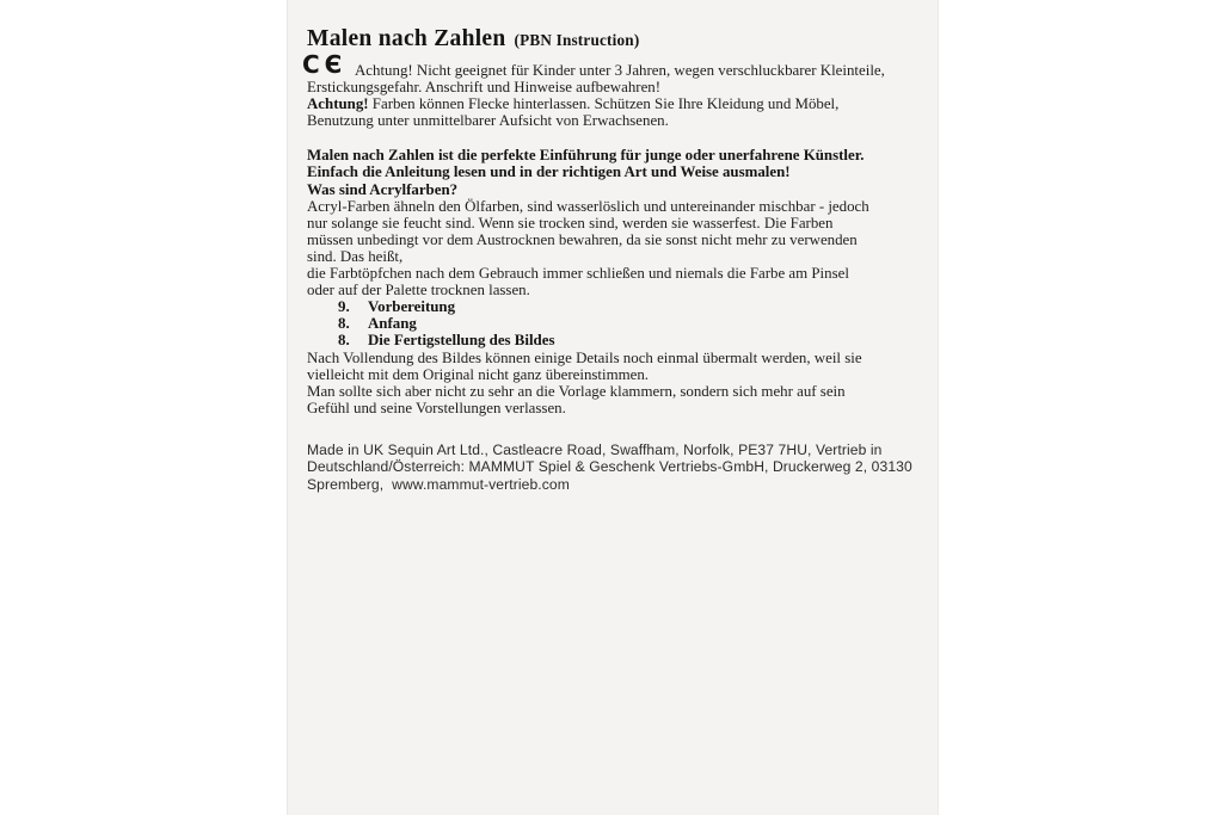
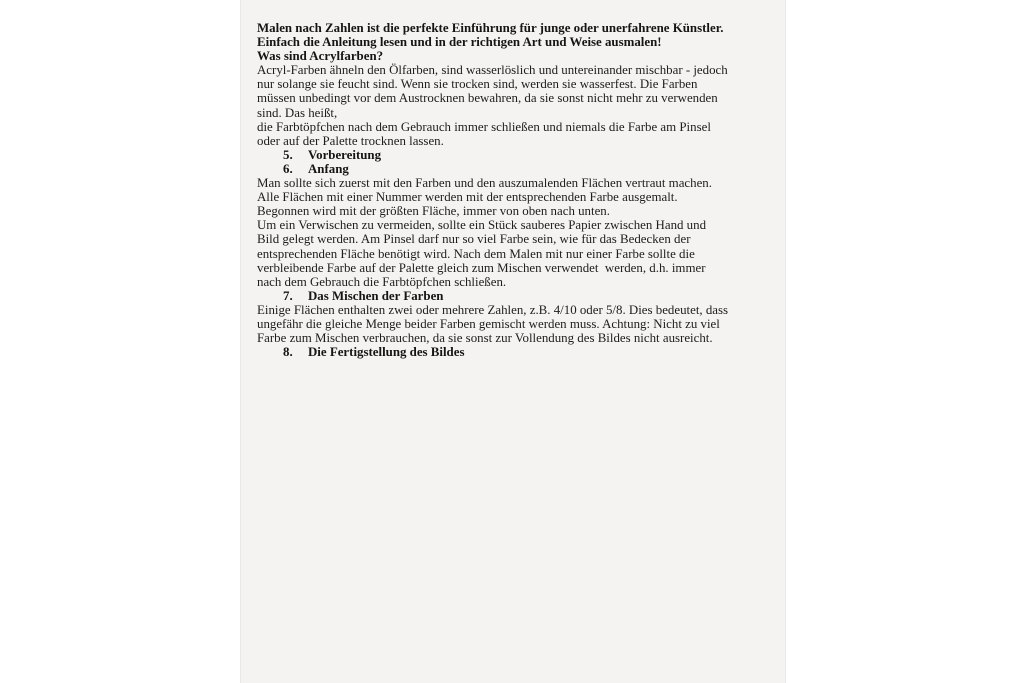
- Malen nach Zahlen (PBN Instruction)
- CЄ
- Achtung! Nicht geeignet für Kinder unter 3 Jahren, wegen verschluckbarer Kleinteile,
- Erstickungsgefahr. Anschrift und Hinweise aufbewahren!
- Achtung! Farben können Flecke hinterlassen. Schützen Sie Ihre Kleidung und Möbel,
- Benutzung unter unmittelbarer Aufsicht von Erwachsenen.
  Malen nach Zahlen ist die perfekte Einführung für junge oder unerfahrene Künstler.
  Einfach die Anleitung lesen und in der richtigen Art und Weise ausmalen!
  Was sind Acrylfarben? Acryl-Farben ähneln den Ölfarben, sind wasserlöslich und untereinander mischbar - jedoch
  nur solange sie feucht sind. Wenn sie trocken sind, werden sie wasserfest. Die Farben
  müssen unbedingt vor dem Austrocknen bewahren, da sie sonst nicht mehr zu verwenden
  sind. Das heißt,
  die Farbtöpfchen nach dem Gebrauch immer schließen und niemals die Farbe am Pinsel
  oder auf der Palette trocknen lassen.
- 9. Vorbereitung
+ 5. Vorbereitung
- 8. Anfang
+ 6. Anfang
+ Man sollte sich zuerst mit den Farben und den auszumalenden Flächen vertraut machen.
+ Alle Flächen mit einer Nummer werden mit der entsprechenden Farbe ausgemalt.
+ Begonnen wird mit der größten Fläche, immer von oben nach unten.
+ Um ein Verwischen zu vermeiden, sollte ein Stück sauberes Papier zwischen Hand und
+ Bild gelegt werden. Am Pinsel darf nur so viel Farbe sein, wie für das Bedecken der
+ entsprechenden Fläche benötigt wird. Nach dem Malen mit nur einer Farbe sollte die
+ verbleibende Farbe auf der Palette gleich zum Mischen verwendet werden, d.h. immer
+ nach dem Gebrauch die Farbtöpfchen schließen.
+ 7. Das Mischen der Farben
+ Einige Flächen enthalten zwei oder mehrere Zahlen, z.B. 4/10 oder 5/8. Dies bedeutet, dass
+ ungefähr die gleiche Menge beider Farben gemischt werden muss. Achtung: Nicht zu viel
+ Farbe zum Mischen verbrauchen, da sie sonst zur Vollendung des Bildes nicht ausreicht.
  8. Die Fertigstellung des Bildes
- Nach Vollendung des Bildes können einige Details noch einmal übermalt werden, weil sie
- vielleicht mit dem Original nicht ganz übereinstimmen.
- Man sollte sich aber nicht zu sehr an die Vorlage klammern, sondern sich mehr auf sein
- Gefühl und seine Vorstellungen verlassen.
- Made in UK Sequin Art Ltd., Castleacre Road, Swaffham, Norfolk, PE37 7HU, Vertrieb in
- Deutschland/Österreich: MAMMUT Spiel & Geschenk Vertriebs-GmbH, Druckerweg 2, 03130
- Spremberg, www.mammut-vertrieb.com
